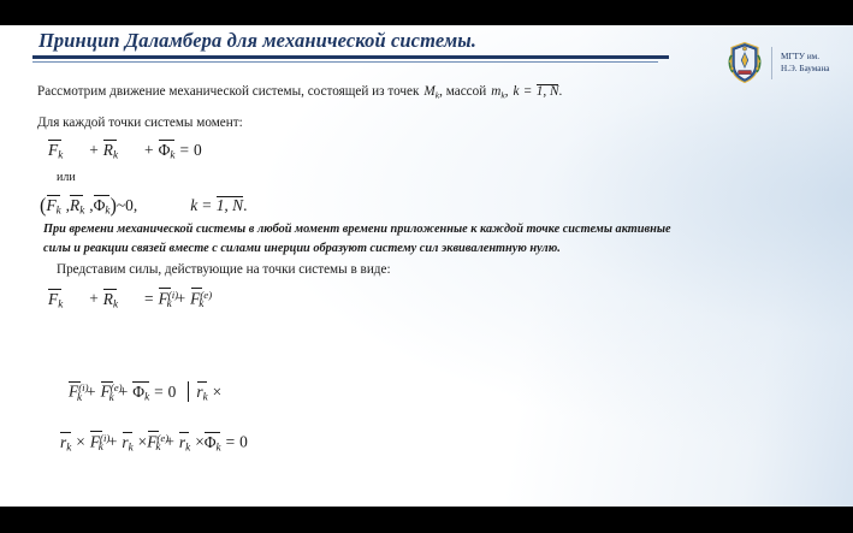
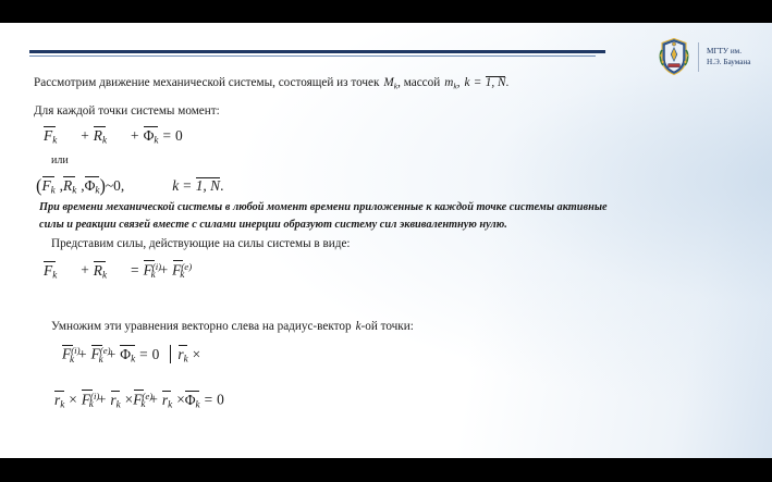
- Принцип Даламбера для механической системы.
  МГТУ им.
  Н.Э. Баумана
  Рассмотрим движение механической системы, состоящей из точек Mk, массой mk, k = 1, N.
  Для каждой точки системы момент:
  Fk + Rk + Φk = 0
  или
  (Fk ,Rk ,Φk)~0, k = 1, N.
  При времени механической системы в любой момент времени приложенные к каждой точке системы активные
  силы и реакции связей вместе с силами инерции образуют систему сил эквивалентную нулю.
- Представим силы, действующие на точки системы в виде:
+ Представим силы, действующие на силы системы в виде:
  Fk + Rk = F(i)k + F(e)k
+ Умножим эти уравнения векторно слева на радиус-вектор k-ой точки:
  F(i)k + F(e)k + Φk = 0 rk ×
  rk × F(i)k + rk ×F(e)k + rk ×Φk = 0
